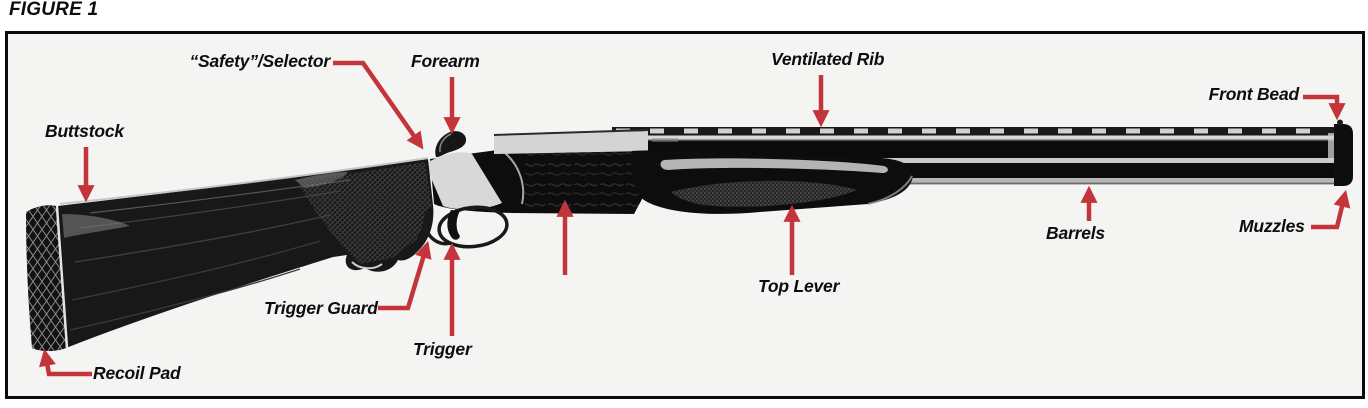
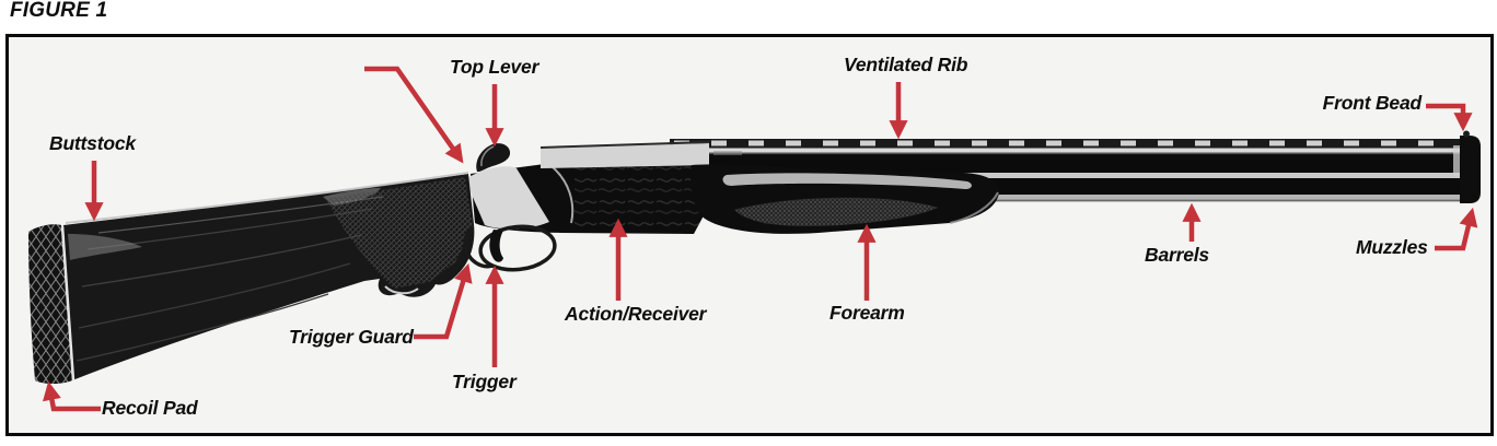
  FIGURE 1
  Buttstock
- “Safety”/Selector
- Forearm
+ Top Lever
  Ventilated Rib
  Front Bead
  Barrels
  Muzzles
+ Action/Receiver
- Top Lever
+ Forearm
  Trigger Guard
  Trigger
  Recoil Pad
